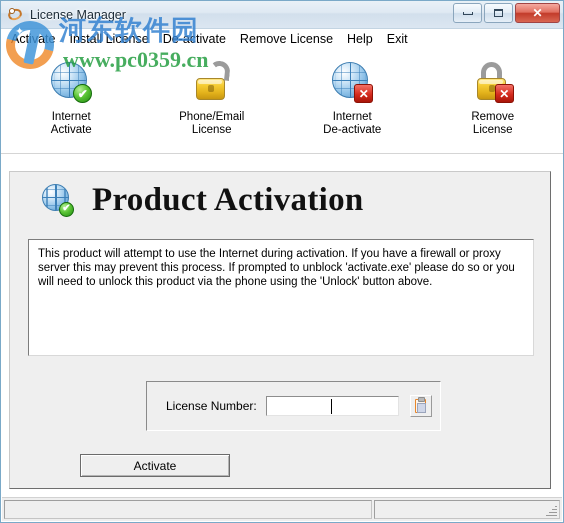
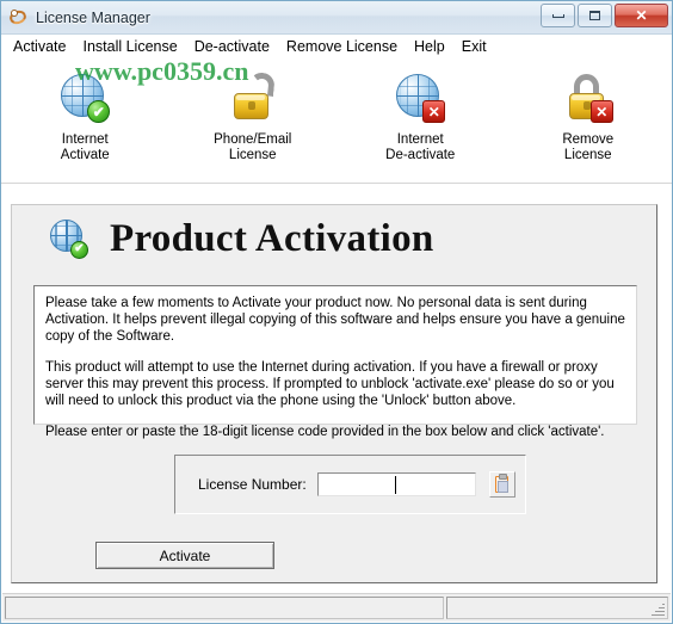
  License Manager
  ✕
  Activate
  Install License
  De-activate
  Remove License
  Help
  Exit
  ✔
  Internet
  Activate
  Phone/Email
  License
  ✕
  Internet
  De-activate
  ✕
  Remove
  License
  ✔
  Product Activation
+ Please take a few moments to Activate your product now. No personal data is sent during Activation. It helps prevent illegal copying of this software and helps ensure you have a genuine copy of the Software.
  This product will attempt to use the Internet during activation. If you have a firewall or proxy server this may prevent this process. If prompted to unblock 'activate.exe' please do so or you will need to unlock this product via the phone using the 'Unlock' button above.
+ Please enter or paste the 18-digit license code provided in the box below and click 'activate'.
  License Number:
  Activate
- ✦
- 河东软件园
  www.pc0359.cn
